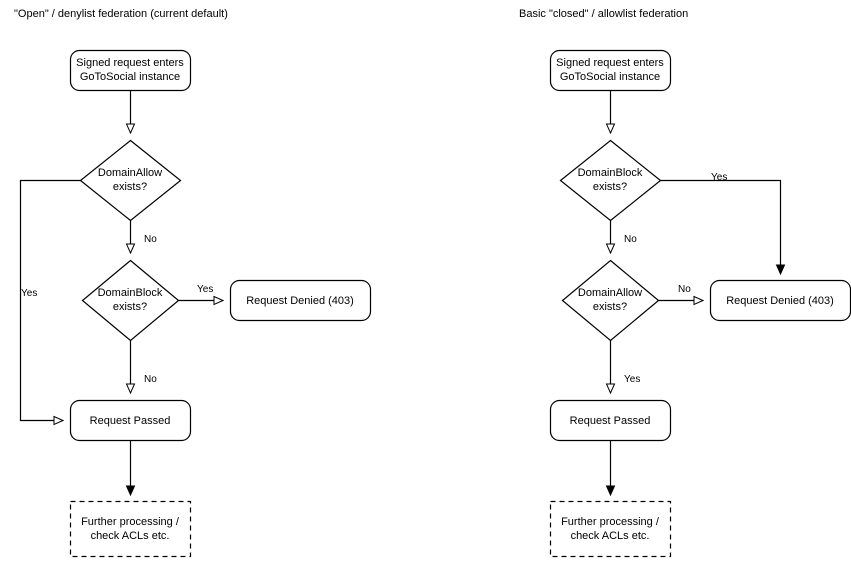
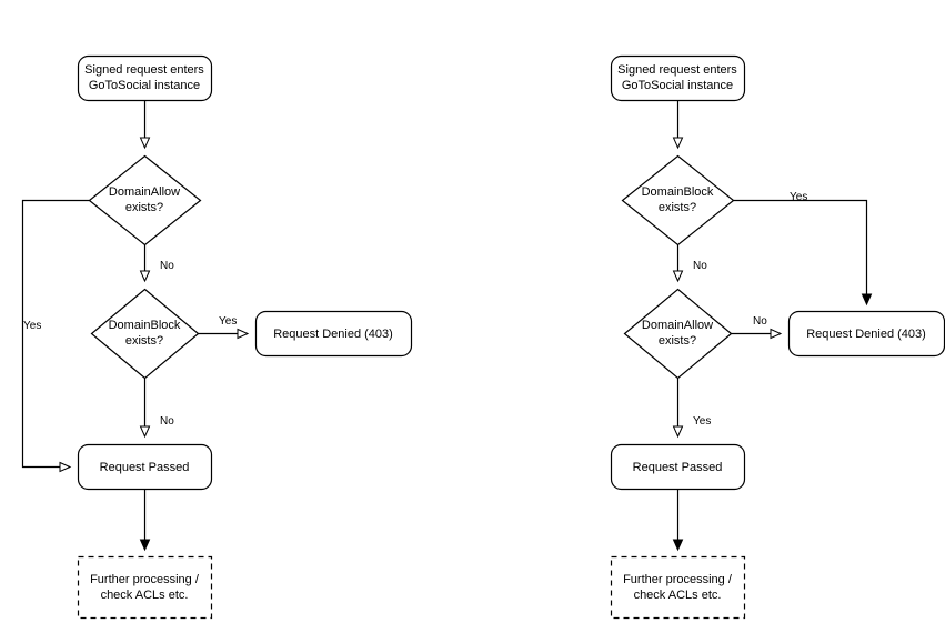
- "Open" / denylist federation (current default)
- Basic "closed" / allowlist federation
  Signed request enters
  GoToSocial instance
  DomainAllow
  exists?
  DomainBlock
  exists?
  Request Denied (403)
  Request Passed
  Further processing /
  check ACLs etc.
  Yes
  No
  Yes
  No
  Signed request enters
  GoToSocial instance
  DomainBlock
  exists?
  DomainAllow
  exists?
  Request Denied (403)
  Request Passed
  Further processing /
  check ACLs etc.
  Yes
  No
  No
  Yes
